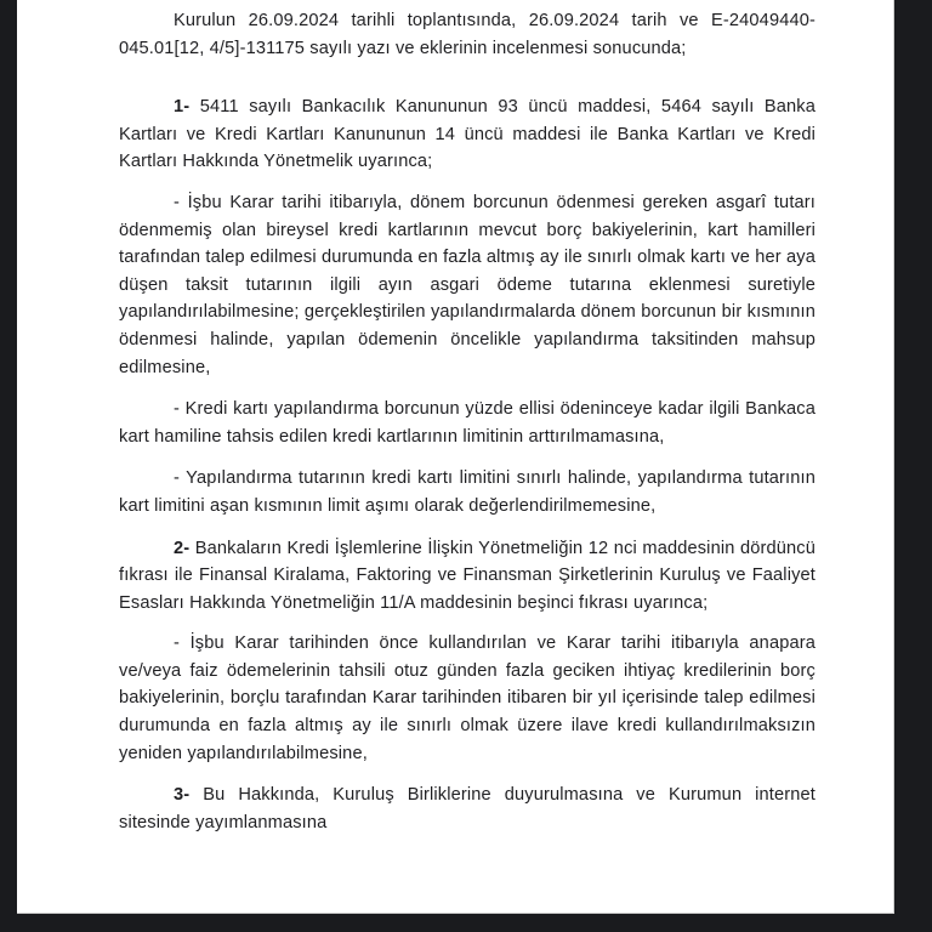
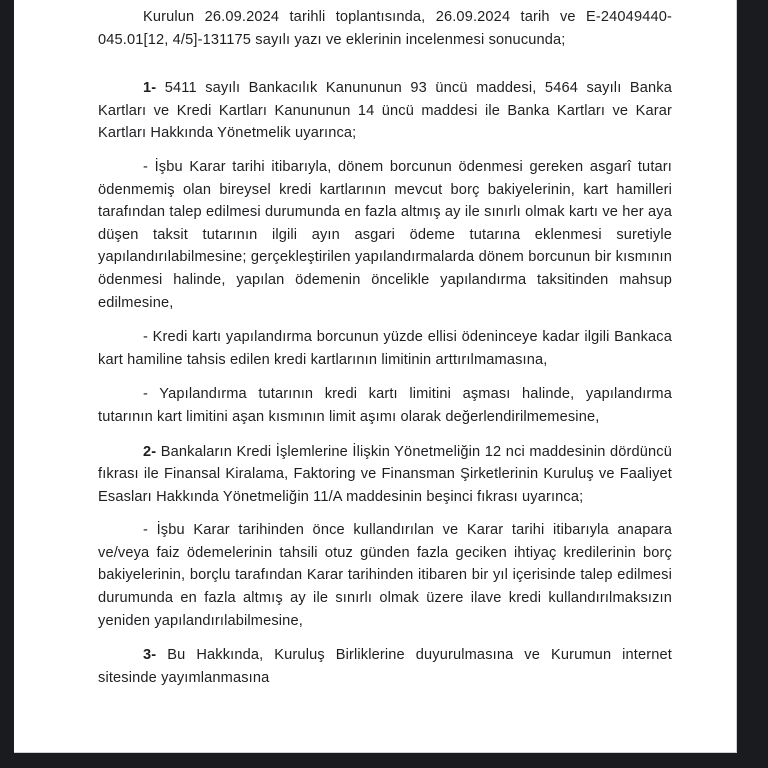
  Kurulun 26.09.2024 tarihli toplantısında, 26.09.2024 tarih ve E-24049440-045.01[12, 4/5]-131175 sayılı yazı ve eklerinin incelenmesi sonucunda;
- 1- 5411 sayılı Bankacılık Kanununun 93 üncü maddesi, 5464 sayılı Banka Kartları ve Kredi Kartları Kanununun 14 üncü maddesi ile Banka Kartları ve Kredi Kartları Hakkında Yönetmelik uyarınca;
+ 1- 5411 sayılı Bankacılık Kanununun 93 üncü maddesi, 5464 sayılı Banka Kartları ve Kredi Kartları Kanununun 14 üncü maddesi ile Banka Kartları ve Karar Kartları Hakkında Yönetmelik uyarınca;
  - İşbu Karar tarihi itibarıyla, dönem borcunun ödenmesi gereken asgarî tutarı ödenmemiş olan bireysel kredi kartlarının mevcut borç bakiyelerinin, kart hamilleri tarafından talep edilmesi durumunda en fazla altmış ay ile sınırlı olmak kartı ve her aya düşen taksit tutarının ilgili ayın asgari ödeme tutarına eklenmesi suretiyle yapılandırılabilmesine; gerçekleştirilen yapılandırmalarda dönem borcunun bir kısmının ödenmesi halinde, yapılan ödemenin öncelikle yapılandırma taksitinden mahsup edilmesine,
  - Kredi kartı yapılandırma borcunun yüzde ellisi ödeninceye kadar ilgili Bankaca kart hamiline tahsis edilen kredi kartlarının limitinin arttırılmamasına,
- - Yapılandırma tutarının kredi kartı limitini sınırlı halinde, yapılandırma tutarının kart limitini aşan kısmının limit aşımı olarak değerlendirilmemesine,
+ - Yapılandırma tutarının kredi kartı limitini aşması halinde, yapılandırma tutarının kart limitini aşan kısmının limit aşımı olarak değerlendirilmemesine,
  2- Bankaların Kredi İşlemlerine İlişkin Yönetmeliğin 12 nci maddesinin dördüncü fıkrası ile Finansal Kiralama, Faktoring ve Finansman Şirketlerinin Kuruluş ve Faaliyet Esasları Hakkında Yönetmeliğin 11/A maddesinin beşinci fıkrası uyarınca;
  - İşbu Karar tarihinden önce kullandırılan ve Karar tarihi itibarıyla anapara ve/veya faiz ödemelerinin tahsili otuz günden fazla geciken ihtiyaç kredilerinin borç bakiyelerinin, borçlu tarafından Karar tarihinden itibaren bir yıl içerisinde talep edilmesi durumunda en fazla altmış ay ile sınırlı olmak üzere ilave kredi kullandırılmaksızın yeniden yapılandırılabilmesine,
  3- Bu Hakkında, Kuruluş Birliklerine duyurulmasına ve Kurumun internet sitesinde yayımlanmasına
